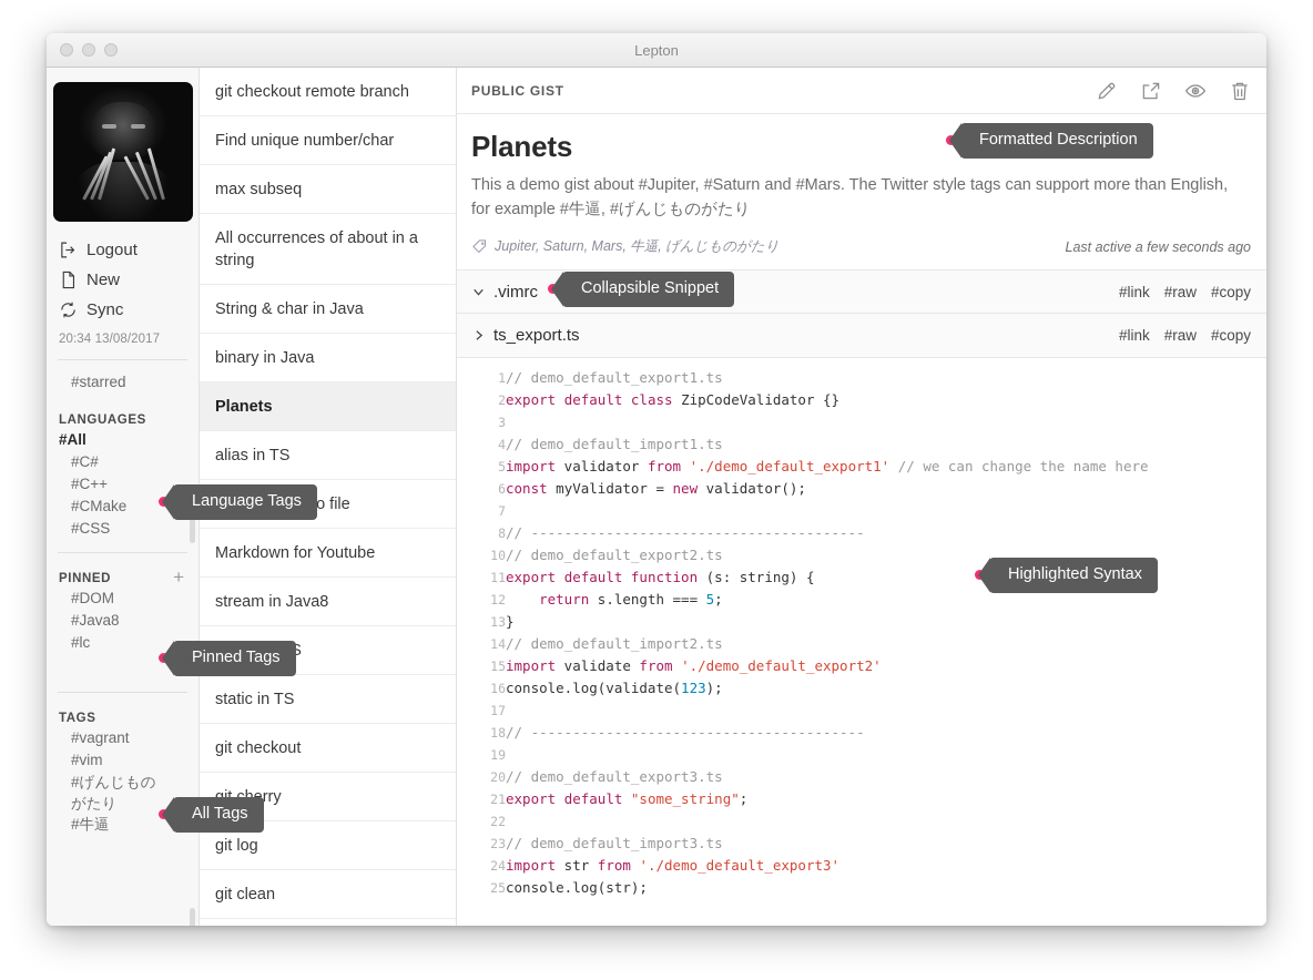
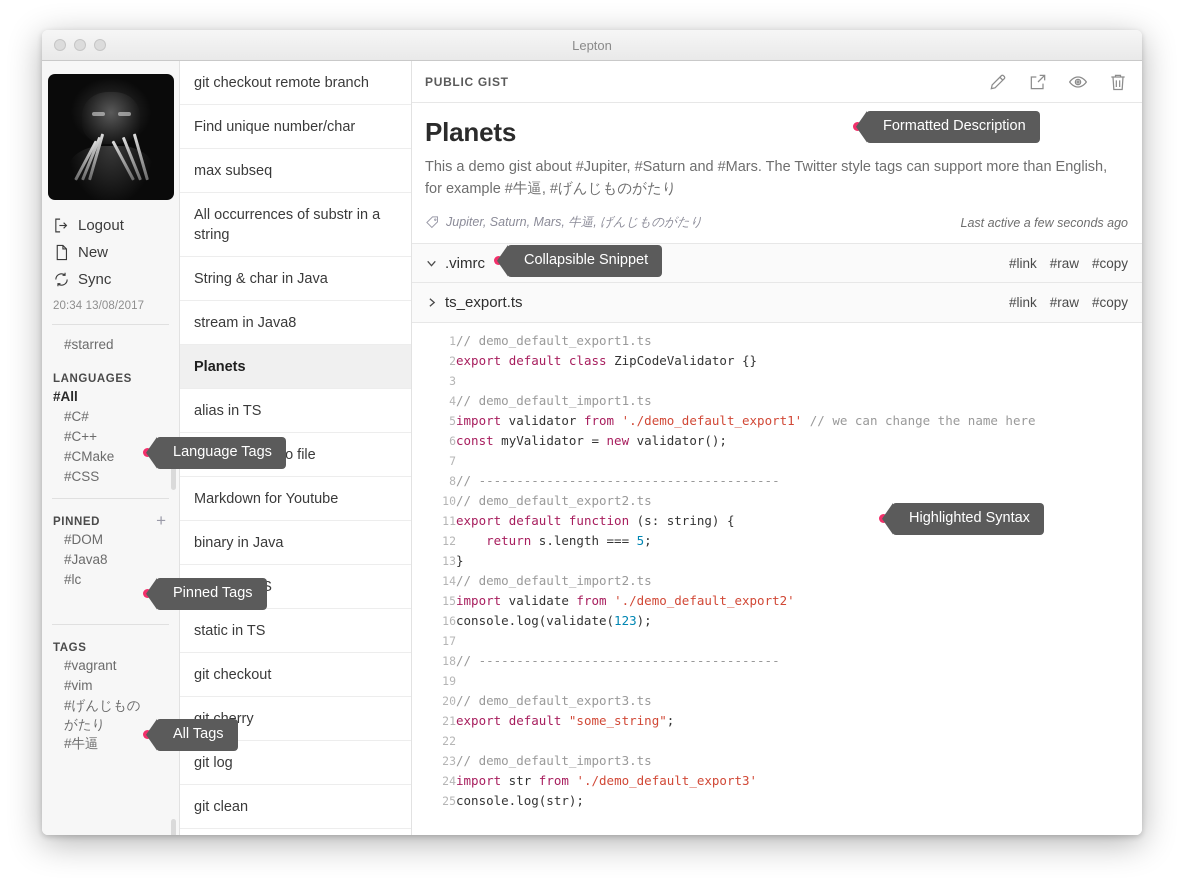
  Lepton
  Logout
  New
  Sync
  20:34 13/08/2017
  #starred
  LANGUAGES
  #All
  #C#
  #C++
  #CMake
  #CSS
  PINNED
  +
  #DOM
  #Java8
  #lc
  TAGS
  #vagrant
  #vim
  #げんじものがたり
  #牛逼
  git checkout remote branch
  Find unique number/char
  max subseq
- All occurrences of about in a string
+ All occurrences of substr in a string
  String & char in Java
- binary in Java
+ stream in Java8
  Planets
  alias in TS
  Markdown for Youtube
- stream in Java8
+ binary in Java
  static in TS
  git checkout
  git log
  git clean
  PUBLIC GIST
  Planets
  This a demo gist about #Jupiter, #Saturn and #Mars. The Twitter style tags can support more than English, for example #牛逼, #げんじものがたり
  Jupiter, Saturn, Mars, 牛逼, げんじものがたり
  Last active a few seconds ago
  .vimrc
  #link
  #raw
  #copy
  ts_export.ts
  #link
  #raw
  #copy
  1	// demo_default_export1.ts
  2	export default class ZipCodeValidator {}
  3
  4	// demo_default_import1.ts
  5	import validator from './demo_default_export1' // we can change the name here
  6	const myValidator = new validator();
  7
  8	// ----------------------------------------
  10	// demo_default_export2.ts
  11	export default function (s: string) {
  12	return s.length === 5;
  13	}
  14	// demo_default_import2.ts
  15	import validate from './demo_default_export2'
  16	console.log(validate(123);
  17
  18	// ----------------------------------------
  19
  20	// demo_default_export3.ts
  21	export default "some_string";
  22
  23	// demo_default_import3.ts
  24	import str from './demo_default_export3'
  25	console.log(str);
  Formatted Description
  Collapsible Snippet
  Highlighted Syntax
  Language Tags
  Pinned Tags
  All Tags
